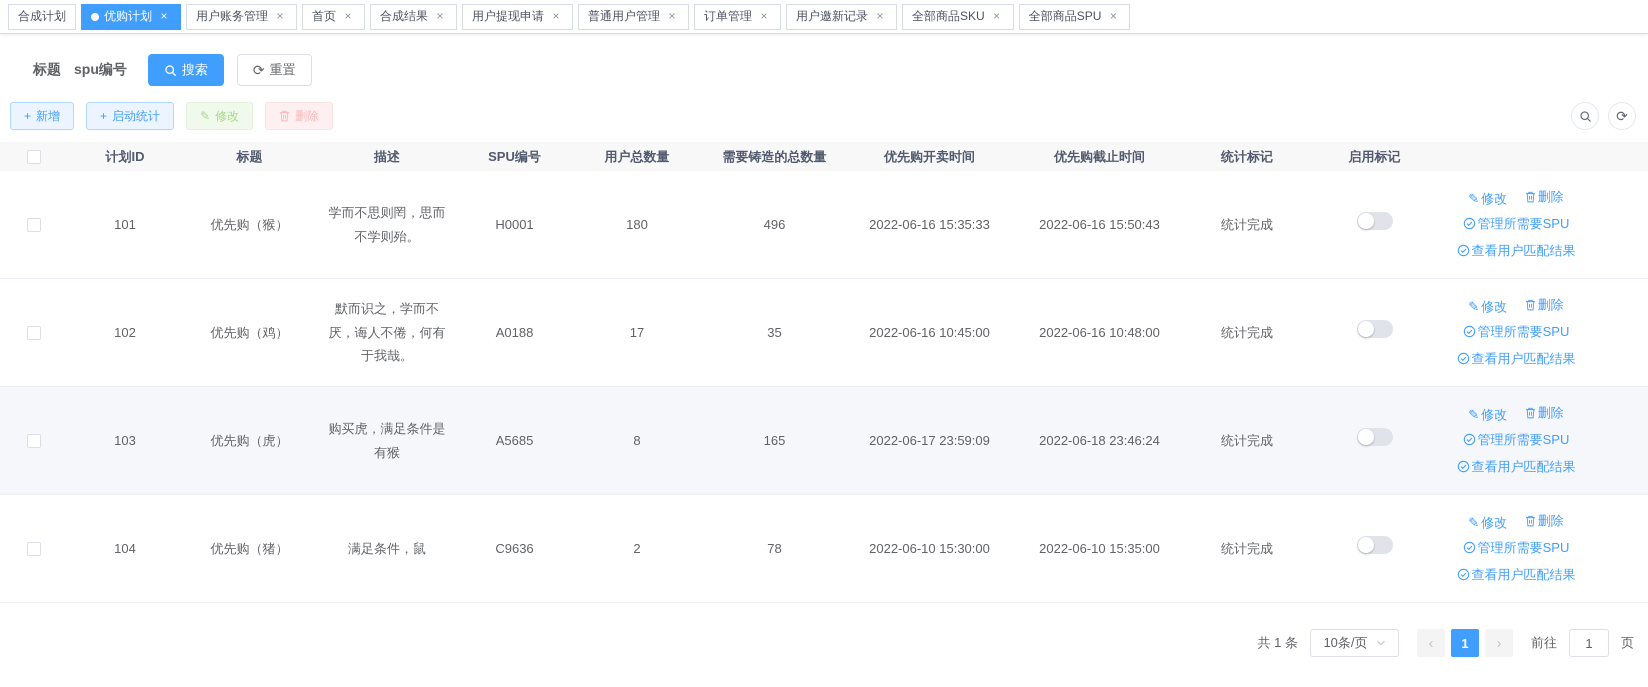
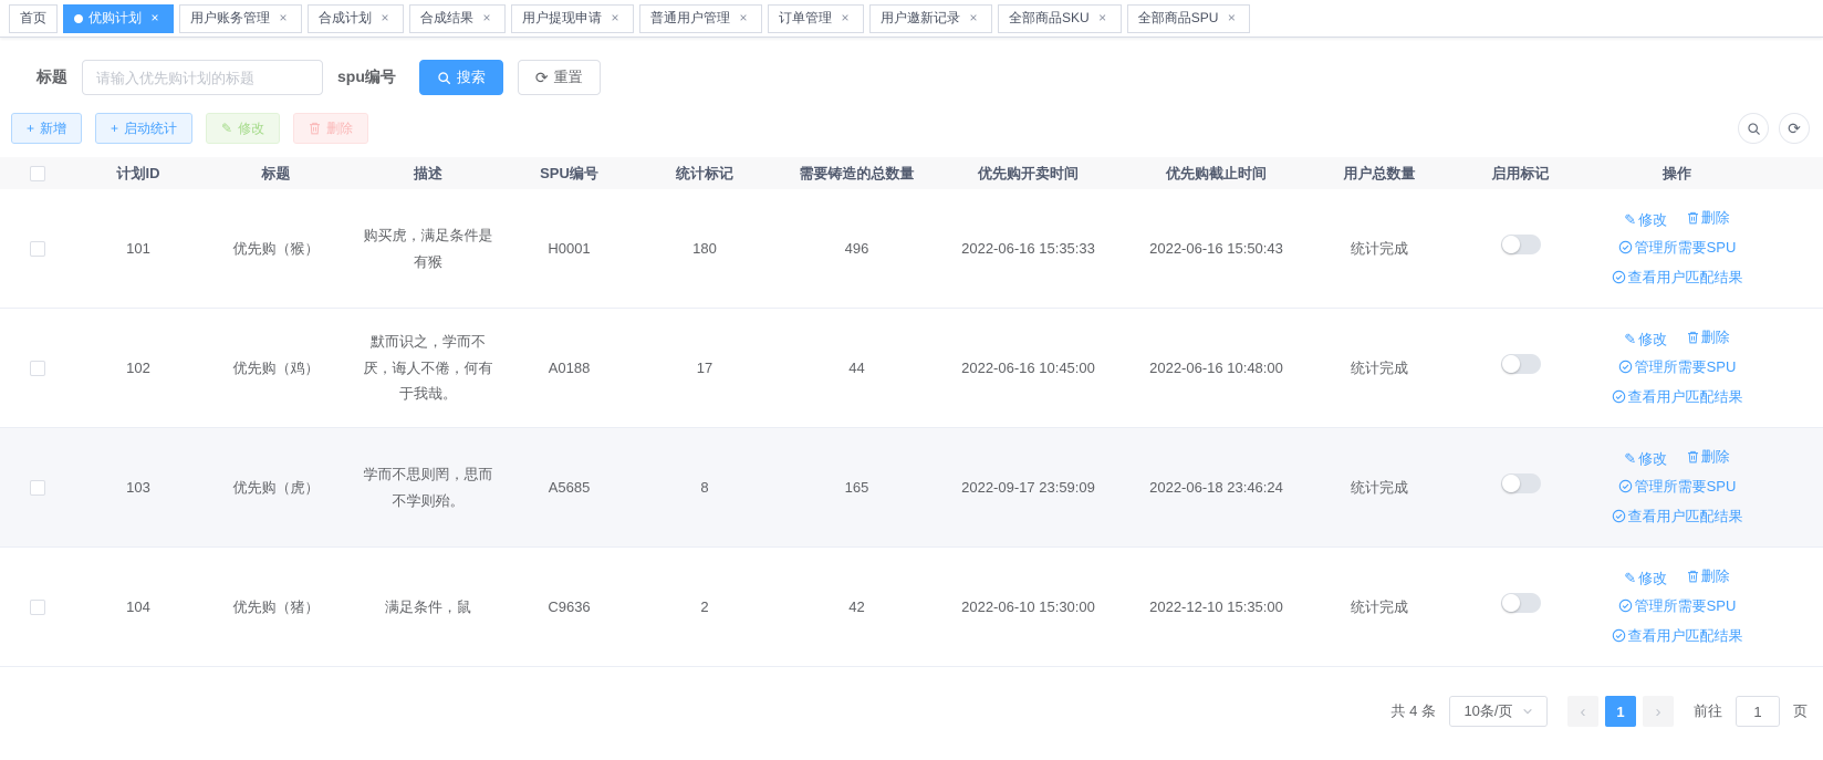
- 合成计划
+ 首页
  优购计划
  ×
  用户账务管理
  ×
- 首页
+ 合成计划
  ×
  合成结果
  ×
  用户提现申请
  ×
  普通用户管理
  ×
  订单管理
  ×
  用户邀新记录
  ×
  全部商品SKU
  ×
  全部商品SPU
  ×
  标题
+ 请输入优先购计划的标题
  spu编号
  搜索
  ⟳
  重置
  +
  新增
  +
  启动统计
  ✎
  修改
  删除
  ⟳
  计划ID
  标题
  描述
  SPU编号
- 用户总数量
+ 统计标记
  需要铸造的总数量
  优先购开卖时间
  优先购截止时间
- 统计标记
+ 用户总数量
  启用标记
+ 操作
  101
  优先购（猴）
- 学而不思则罔，思而不学则殆。
+ 购买虎，满足条件是有猴
  H0001
  180
  496
  2022-06-16 15:35:33
  2022-06-16 15:50:43
  统计完成
  ✎
  修改
  删除
  管理所需要SPU
  查看用户匹配结果
  102
  优先购（鸡）
  默而识之，学而不厌，诲人不倦，何有于我哉。
  A0188
  17
- 35
+ 44
  2022-06-16 10:45:00
  2022-06-16 10:48:00
  统计完成
  ✎
  修改
  删除
  管理所需要SPU
  查看用户匹配结果
  103
  优先购（虎）
- 购买虎，满足条件是有猴
+ 学而不思则罔，思而不学则殆。
  A5685
  8
  165
- 2022-06-17 23:59:09
+ 2022-09-17 23:59:09
  2022-06-18 23:46:24
  统计完成
  ✎
  修改
  删除
  管理所需要SPU
  查看用户匹配结果
  104
  优先购（猪）
  满足条件，鼠
  C9636
  2
- 78
+ 42
  2022-06-10 15:30:00
- 2022-06-10 15:35:00
+ 2022-12-10 15:35:00
  统计完成
  ✎
  修改
  删除
  管理所需要SPU
  查看用户匹配结果
- 共 1 条
+ 共 4 条
  10条/页
  ‹
  1
  ›
  前往
  1
  页
